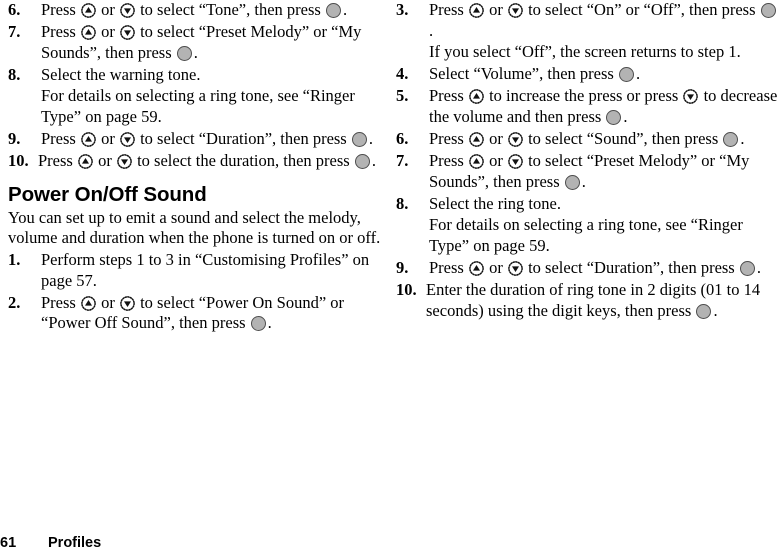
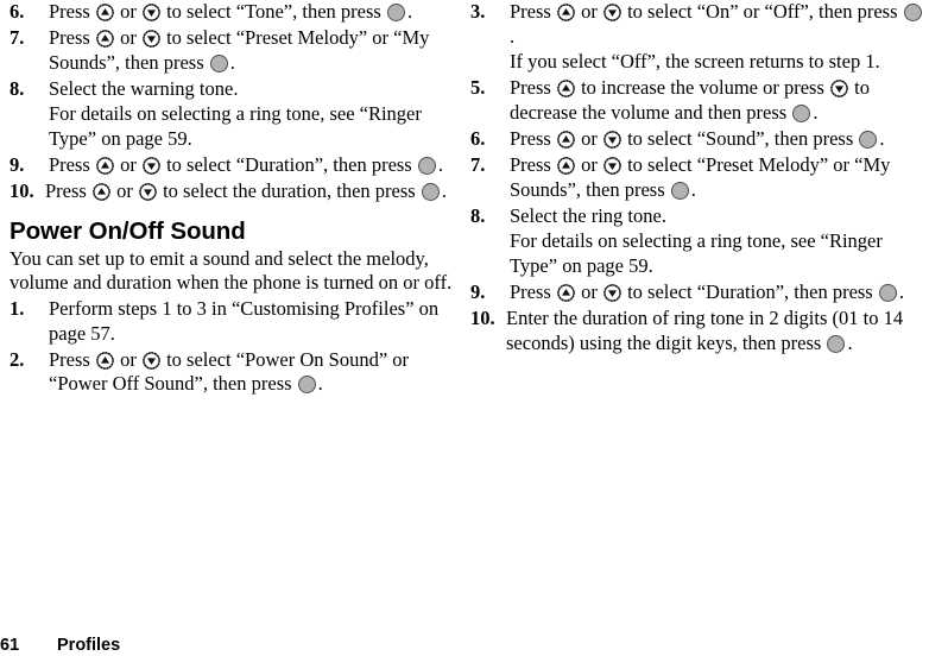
  6.
  Press or to select “Tone”, then press .
  7.
  Press or to select “Preset Melody” or “My Sounds”, then press .
  8.
  Select the warning tone.
  For details on selecting a ring tone, see “Ringer Type” on page 59.
  9.
  Press or to select “Duration”, then press .
  10.
  Press or to select the duration, then press .
  Power On/Off Sound
  You can set up to emit a sound and select the melody, volume and duration when the phone is turned on or off.
  1.
  Perform steps 1 to 3 in “Customising Profiles” on page 57.
  2.
  Press or to select “Power On Sound” or “Power Off Sound”, then press .
  3.
  Press or to select “On” or “Off”, then press .
  If you select “Off”, the screen returns to step 1.
- 4.
- Select “Volume”, then press .
  5.
- Press to increase the press or press to decrease the volume and then press .
+ Press to increase the volume or press to decrease the volume and then press .
  6.
  Press or to select “Sound”, then press .
  7.
  Press or to select “Preset Melody” or “My Sounds”, then press .
  8.
  Select the ring tone.
  For details on selecting a ring tone, see “Ringer Type” on page 59.
  9.
  Press or to select “Duration”, then press .
  10.
  Enter the duration of ring tone in 2 digits (01 to 14 seconds) using the digit keys, then press .
  61
  Profiles
